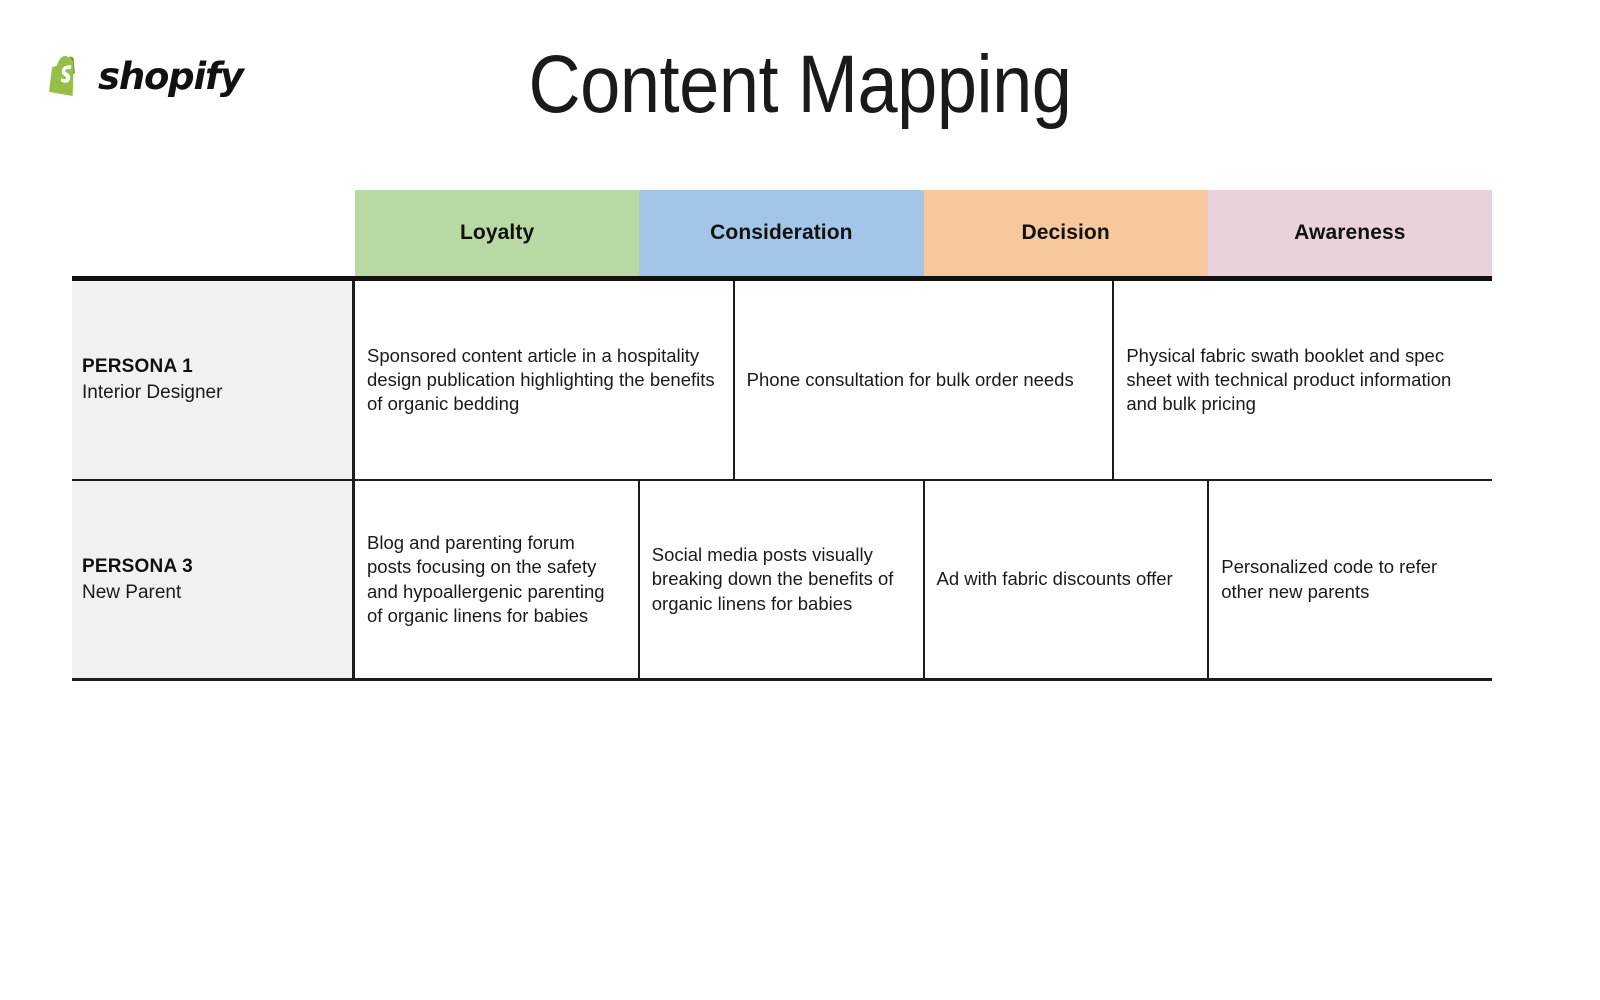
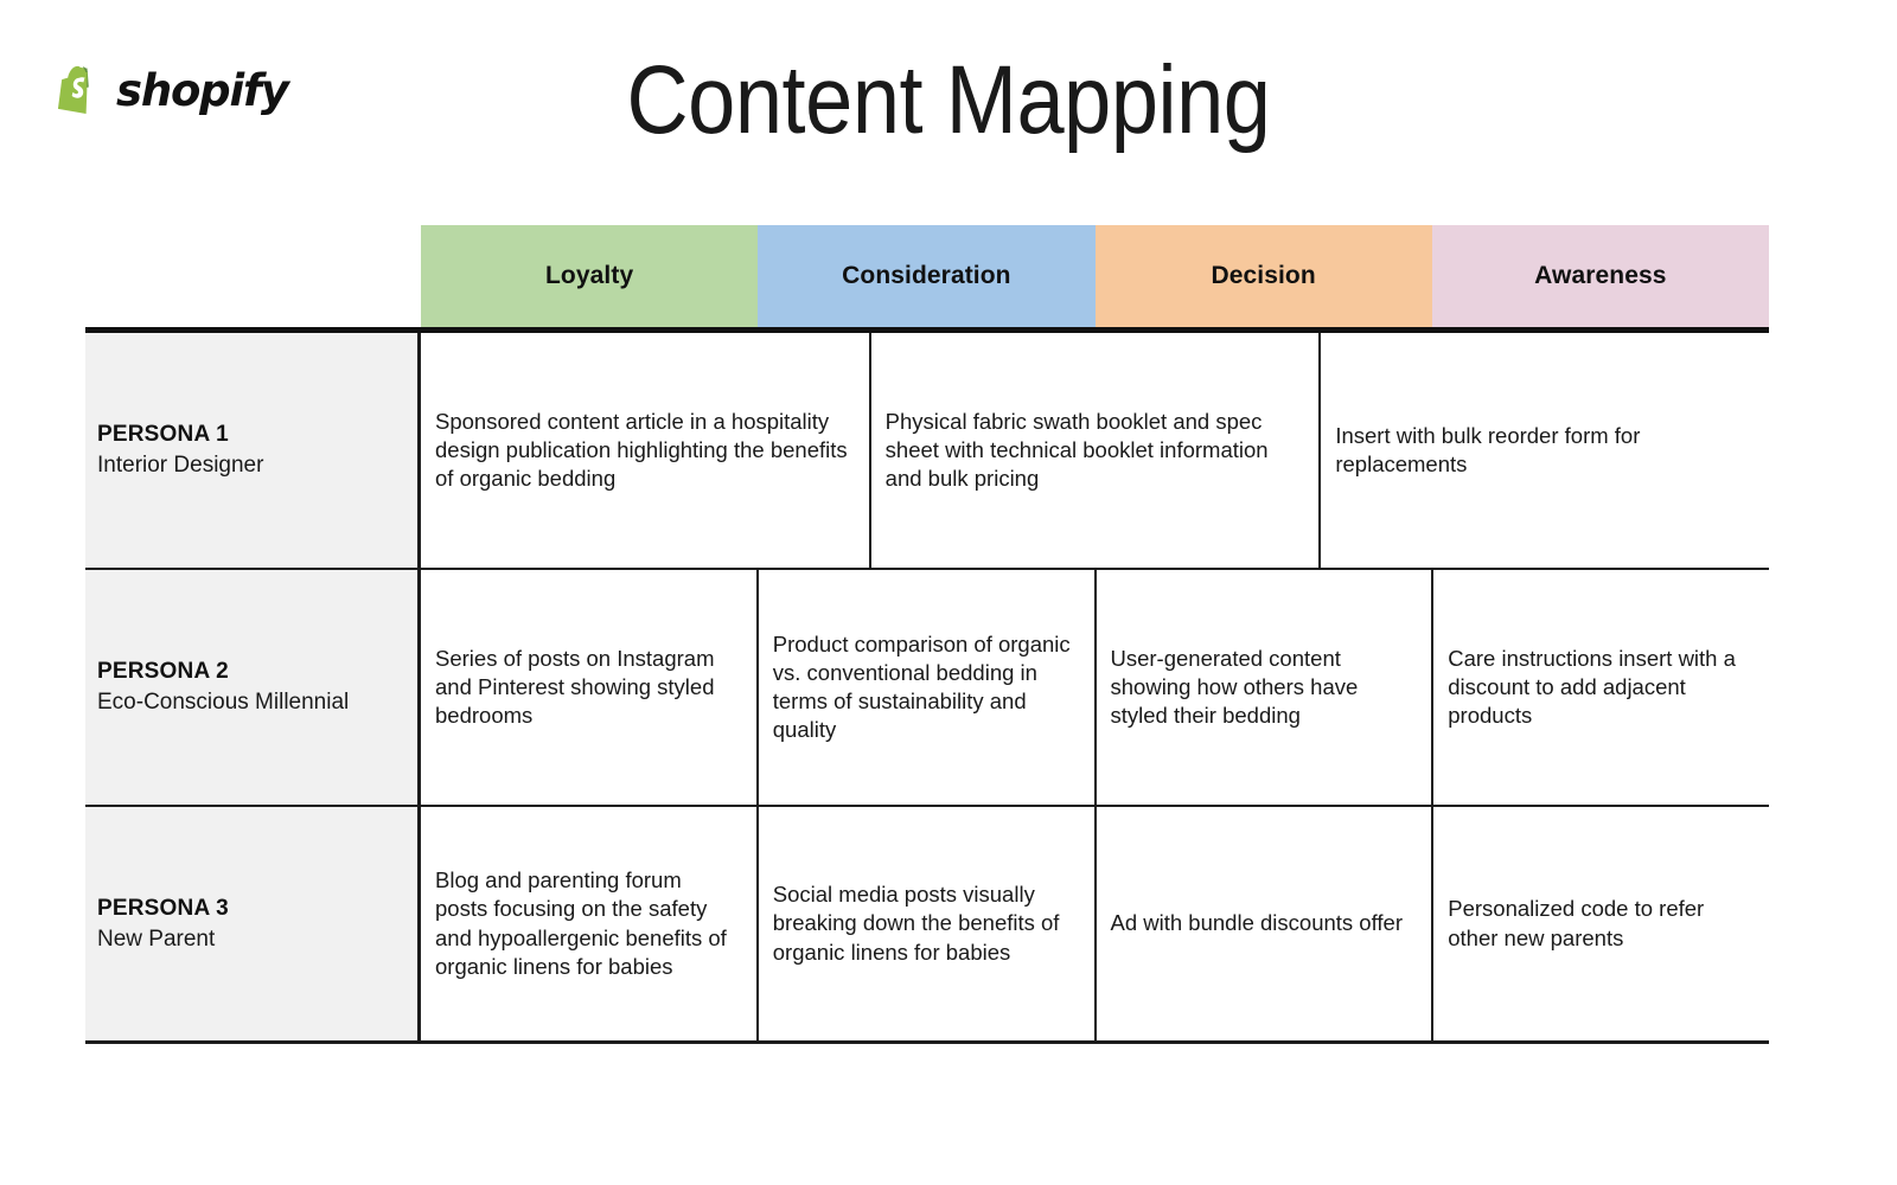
  shopify
  Content Mapping
  Loyalty
  Consideration
  Decision
  Awareness
  PERSONA 1
  Interior Designer
  Sponsored content article in a hospitality design publication highlighting the benefits of organic bedding
- Phone consultation for bulk order needs
- Physical fabric swath booklet and spec sheet with technical product information and bulk pricing
+ Physical fabric swath booklet and spec sheet with technical booklet information and bulk pricing
+ Insert with bulk reorder form for replacements
+ PERSONA 2
+ Eco-Conscious Millennial
+ Series of posts on Instagram and Pinterest showing styled bedrooms
+ Product comparison of organic vs. conventional bedding in terms of sustainability and quality
+ User-generated content showing how others have styled their bedding
+ Care instructions insert with a discount to add adjacent products
  PERSONA 3
  New Parent
- Blog and parenting forum posts focusing on the safety and hypoallergenic parenting of organic linens for babies
+ Blog and parenting forum posts focusing on the safety and hypoallergenic benefits of organic linens for babies
  Social media posts visually breaking down the benefits of organic linens for babies
- Ad with fabric discounts offer
+ Ad with bundle discounts offer
  Personalized code to refer other new parents
